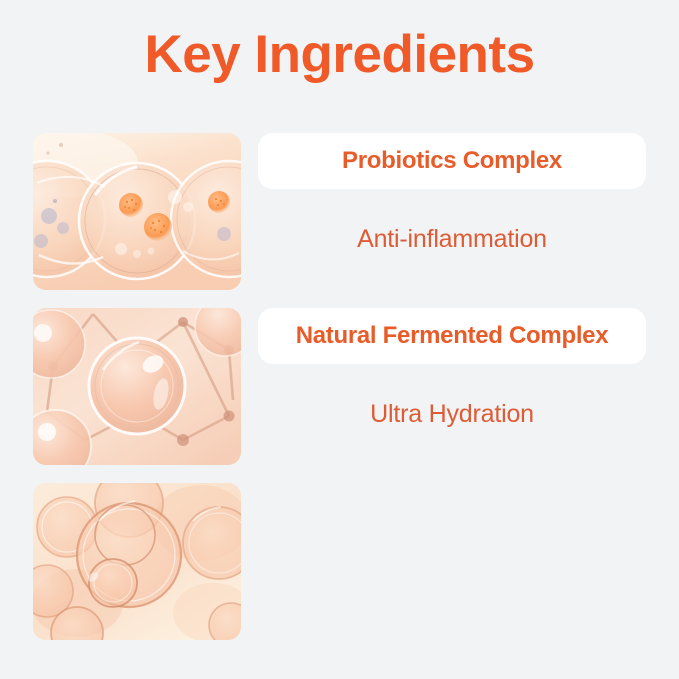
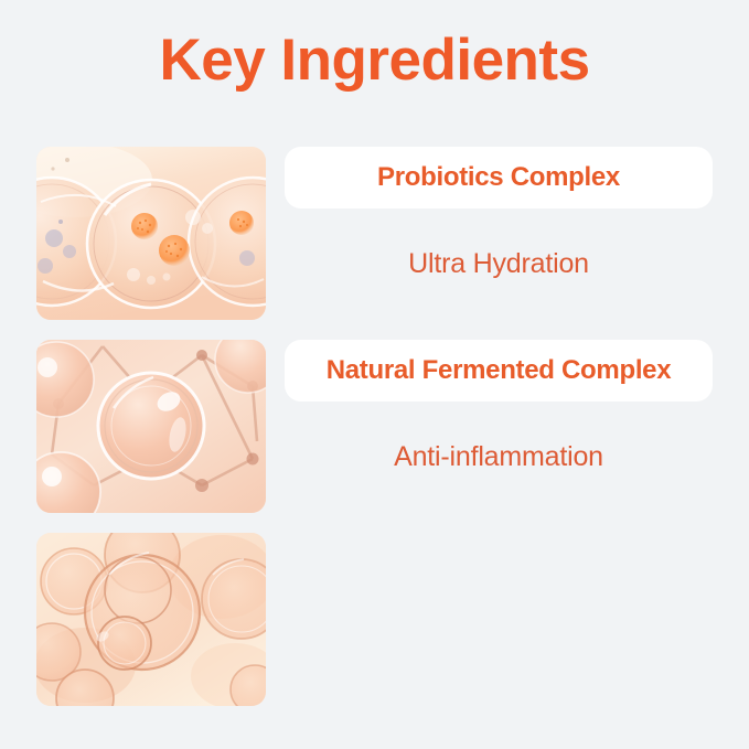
  Key Ingredients
  Probiotics Complex
- Anti-inflammation
+ Ultra Hydration
  Natural Fermented Complex
- Ultra Hydration
+ Anti-inflammation
